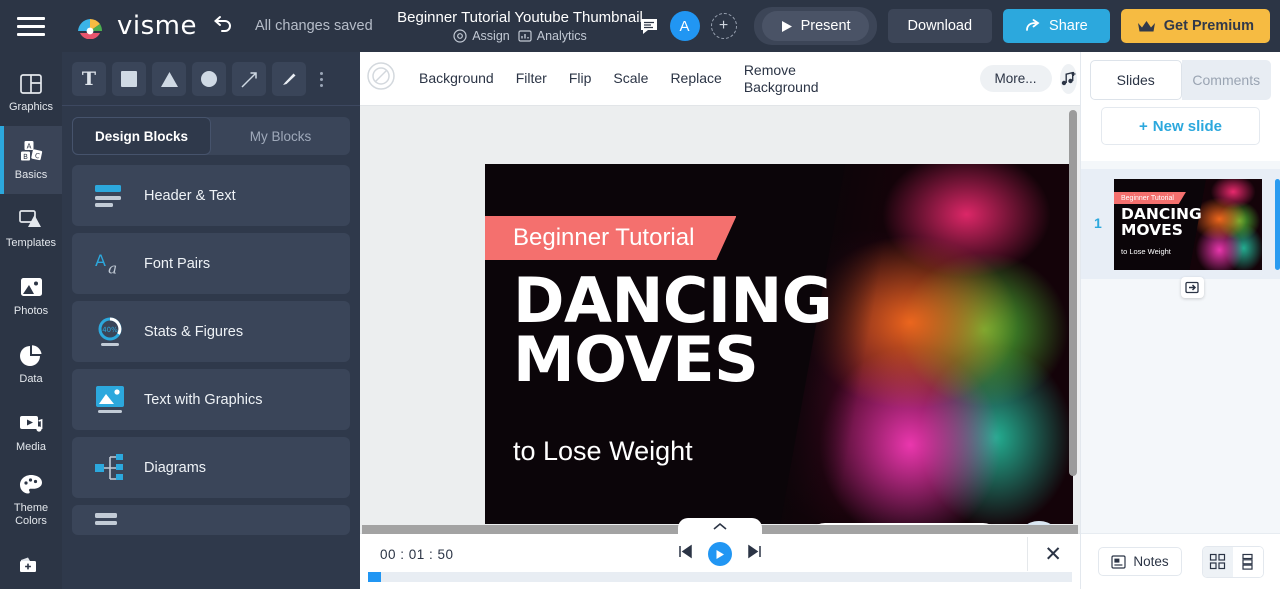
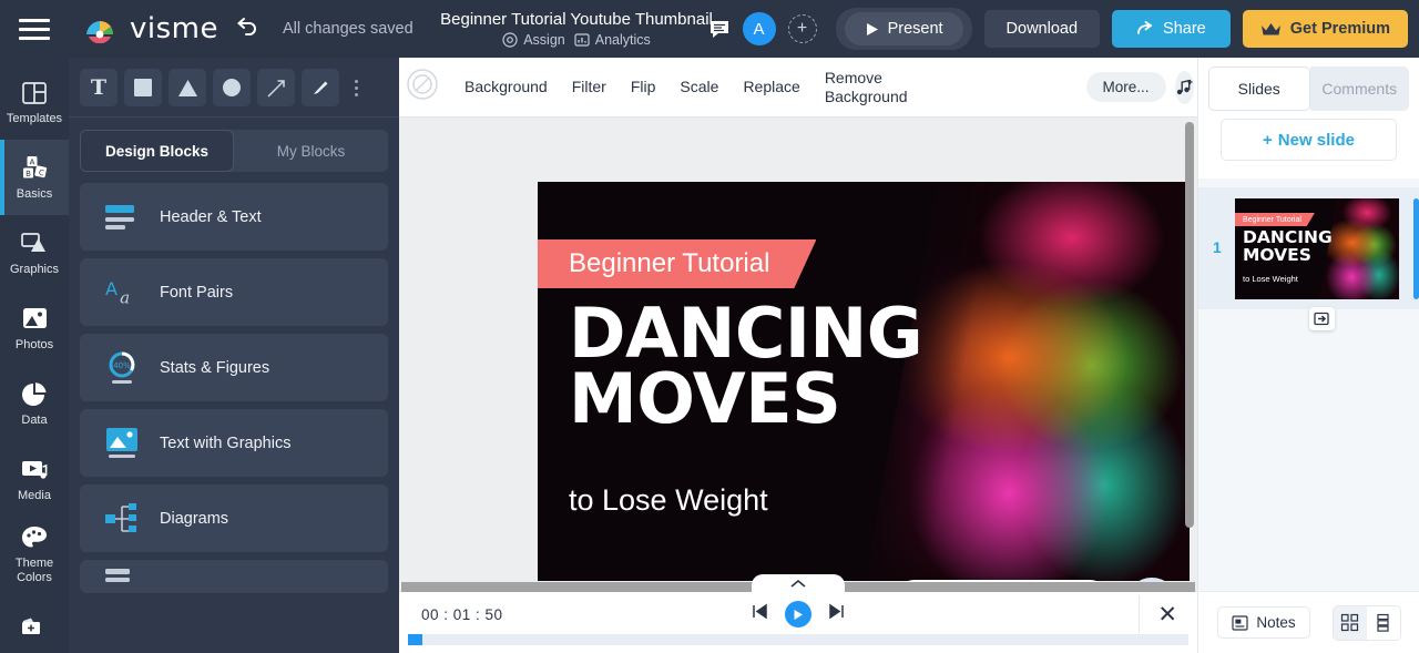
  visme
  All changes saved
  Beginner Tutorial Youtube Thumbnail
  Assign
  Analytics
  A
  +
  Present
  Download
  Share
  Get Premium
- Graphics
+ Templates
  A
  B
  Basics
- Templates
+ Graphics
  Photos
  Data
  Media
  Theme Colors
  T
  Design Blocks
  My Blocks
  Header & Text
  A
  a
  Font Pairs
  40%
  Stats & Figures
  Text with Graphics
  Diagrams
  Background
  Filter
  Flip
  Scale
  Replace
  Remove
  Background
  More...
  Beginner Tutorial
  DANCING
  MOVES
  to Lose Weight
  00 : 01 : 50
  ✕
  Slides
  Comments
  +
  New slide
  1
  DANCING
  MOVES
  to Lose Weight
  Notes
